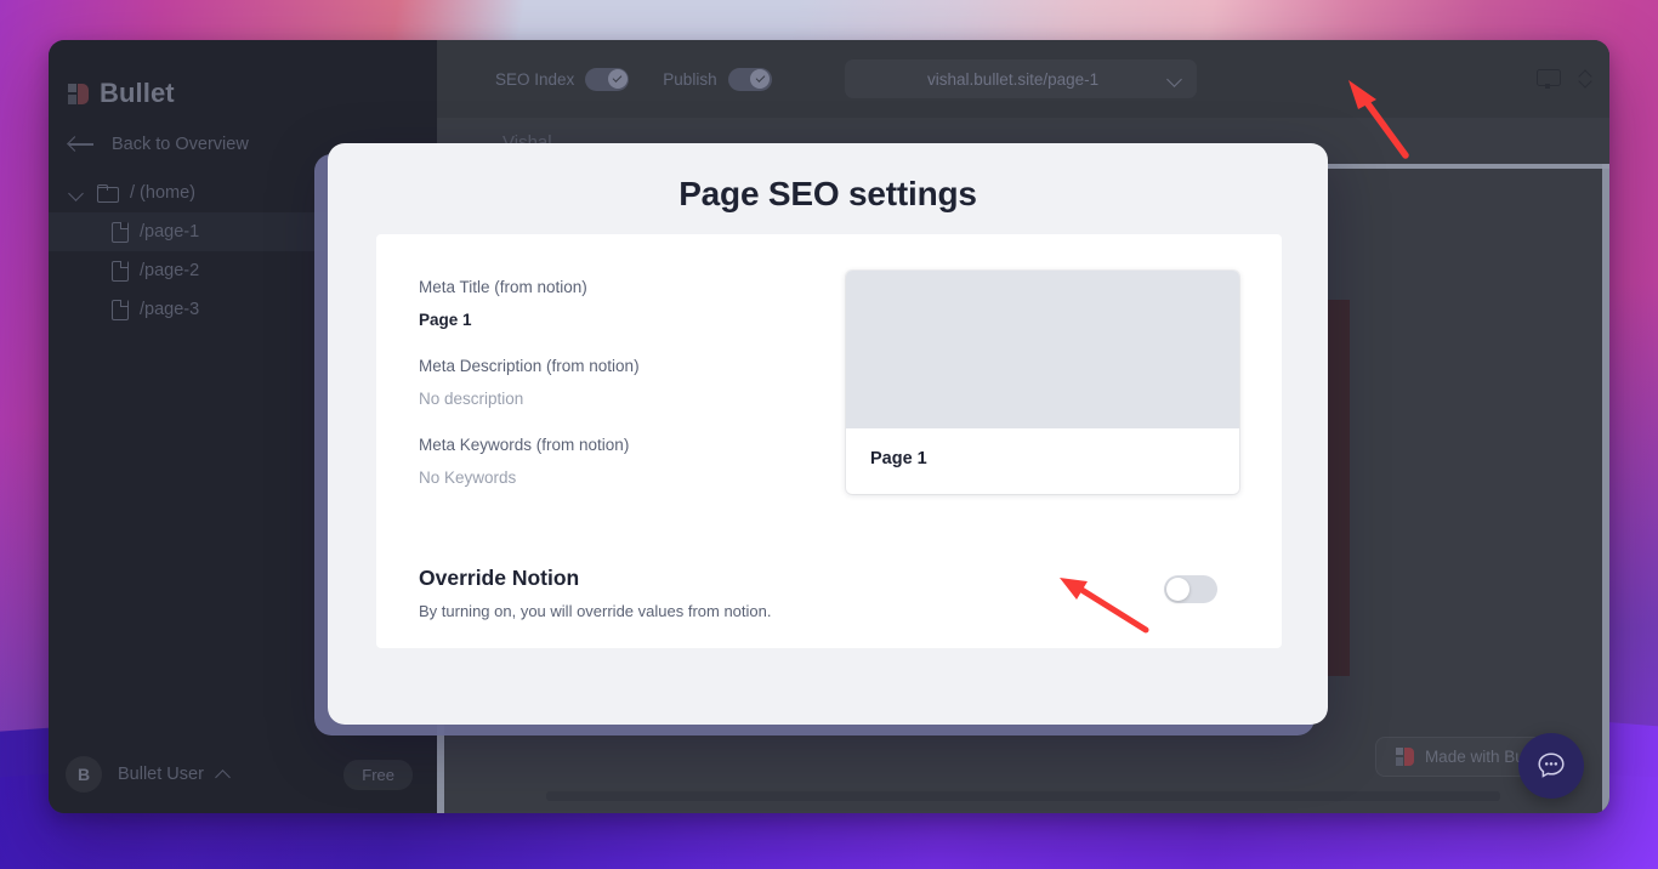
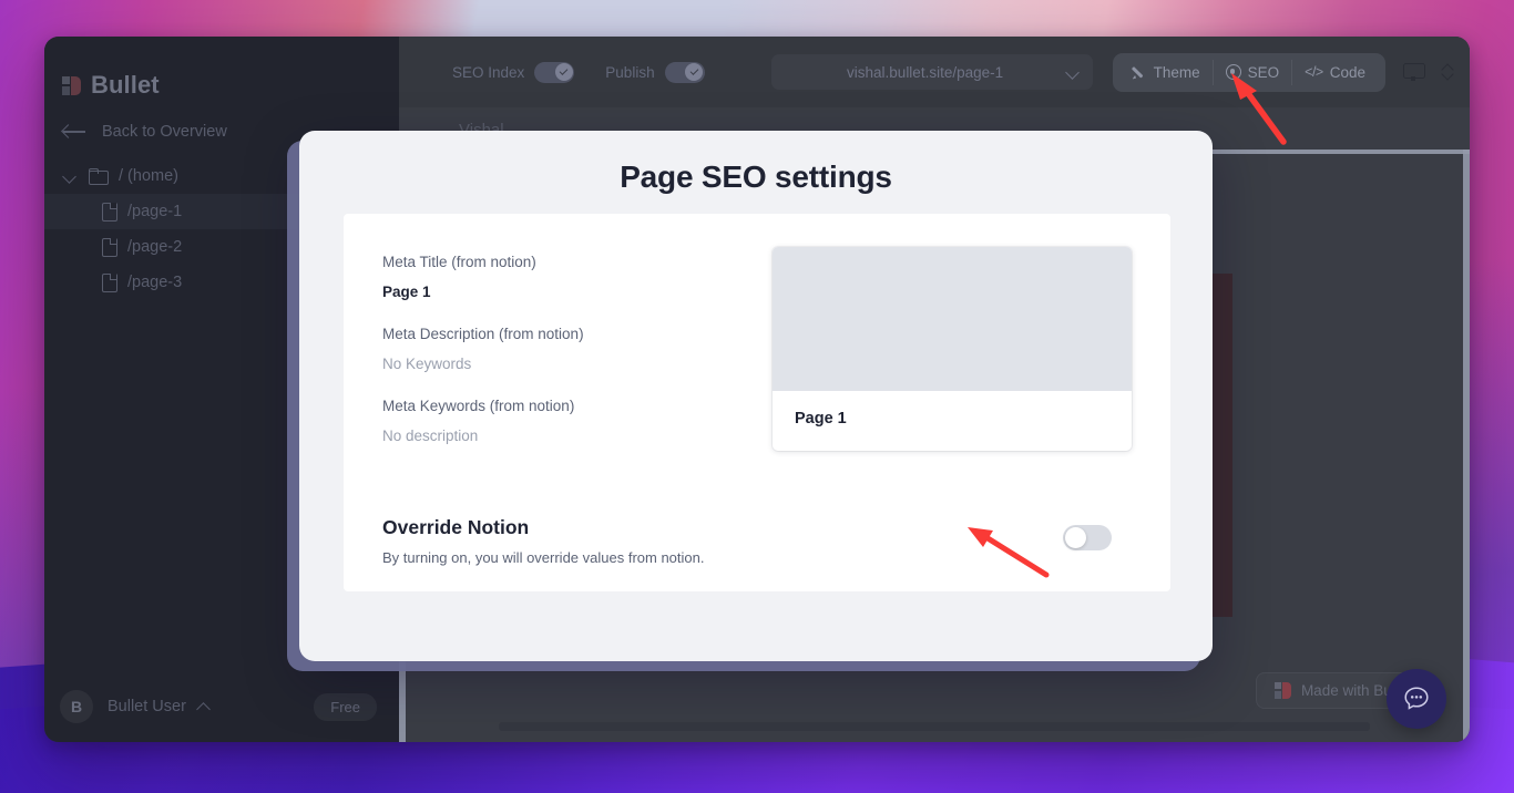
  Bullet
  Back to Overview
  / (home)
  /page-1
  /page-2
  /page-3
  B
  Bullet User
  Free
  SEO Index
  Publish
  vishal.bullet.site/page-1
+ Theme
+ SEO
+ </>
+ Code
  Page SEO settings
  Meta Title (from notion)
  Page 1
  Meta Description (from notion)
- No description
+ No Keywords
  Meta Keywords (from notion)
- No Keywords
+ No description
  Page 1
  Override Notion
  By turning on, you will override values from notion.
